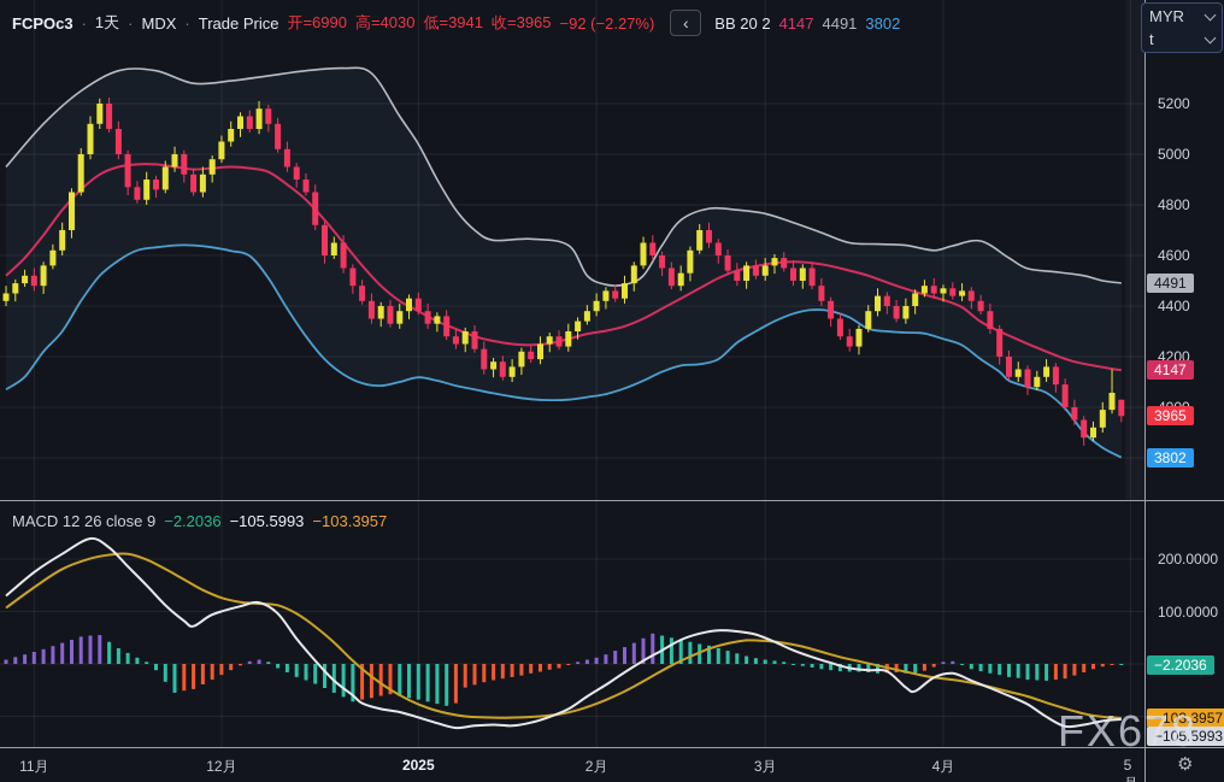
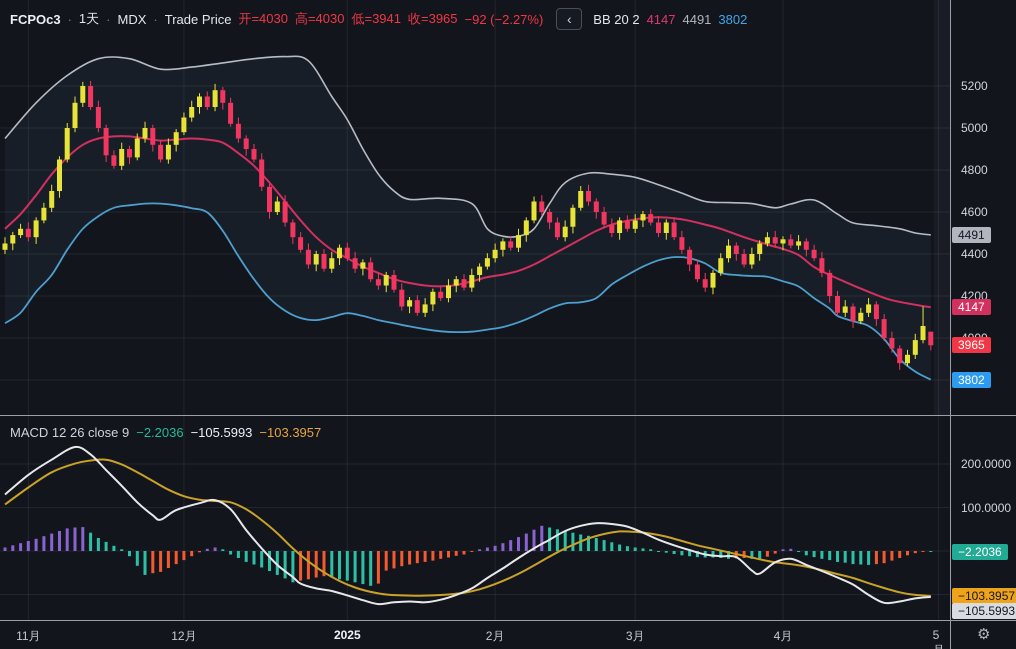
  FCPOc3
  ·
  1天
  ·
  MDX
  ·
  Trade Price
- 开=6990
+ 开=4030
  高=4030
  低=3941
  收=3965
  −92 (−2.27%)
  ‹
  BB 20 2
  4147
  4491
  3802
  MACD 12 26 close 9
  −2.2036
  −105.5993
  −103.3957
  11月
  12月
  2025
  2月
  3月
  4月
- FX678
- MYR
- t
  ⚙
  5200
  5000
  4800
  4600
  4400
  4200
  4491
  4147
  3965
  3802
  200.0000
  100.0000
  −2.2036
  −103.3957
  −105.5993
